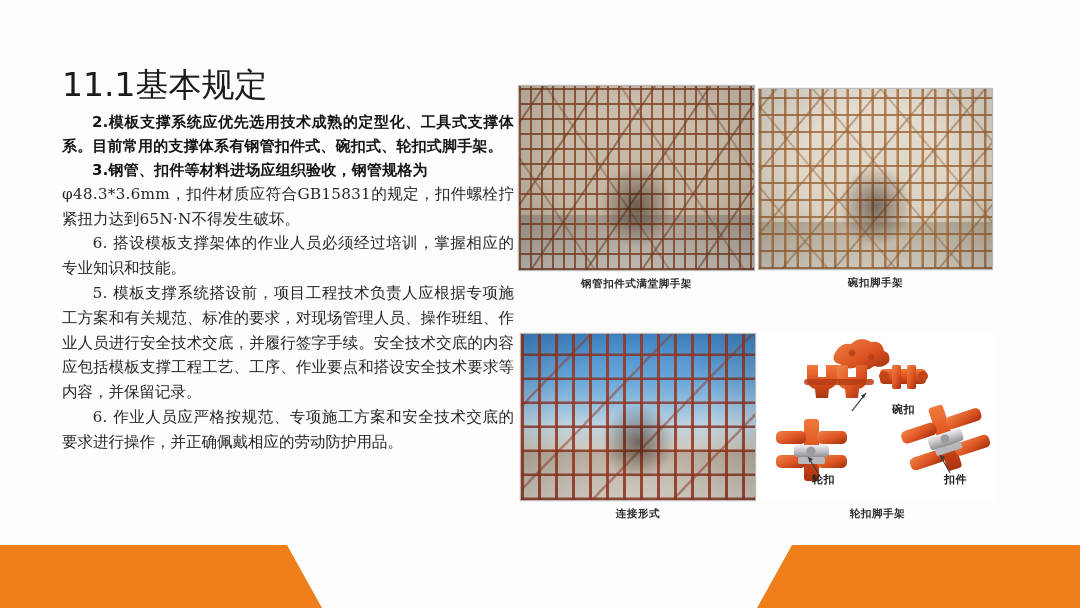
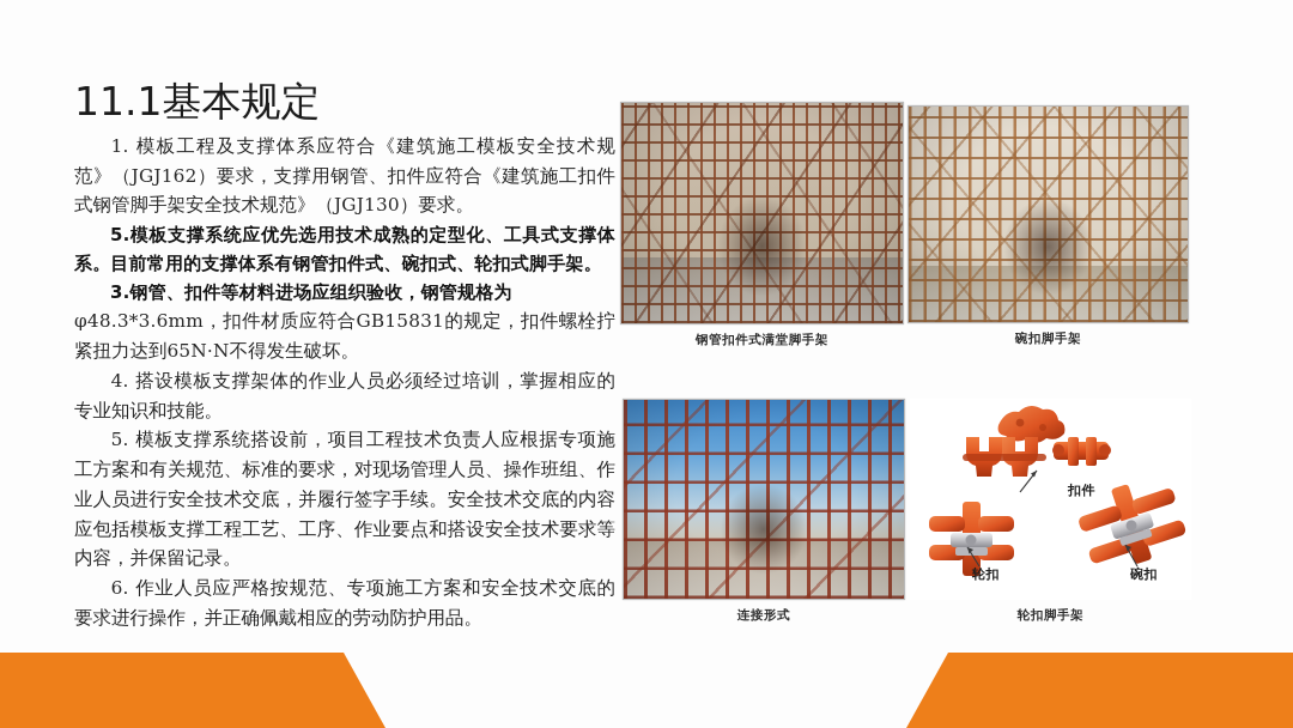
  11.1基本规定
+ 1. 模板工程及支撑体系应符合《建筑施工模板安全技术规范》（JGJ162）要求，支撑用钢管、扣件应符合《建筑施工扣件式钢管脚手架安全技术规范》（JGJ130）要求。
- 2.模板支撑系统应优先选用技术成熟的定型化、工具式支撑体系。目前常用的支撑体系有钢管扣件式、碗扣式、轮扣式脚手架。
+ 5.模板支撑系统应优先选用技术成熟的定型化、工具式支撑体系。目前常用的支撑体系有钢管扣件式、碗扣式、轮扣式脚手架。
  3.钢管、扣件等材料进场应组织验收，钢管规格为
  φ48.3*3.6mm，扣件材质应符合GB15831的规定，扣件螺栓拧紧扭力达到65N·N不得发生破坏。
- 6. 搭设模板支撑架体的作业人员必须经过培训，掌握相应的专业知识和技能。
+ 4. 搭设模板支撑架体的作业人员必须经过培训，掌握相应的专业知识和技能。
  5. 模板支撑系统搭设前，项目工程技术负责人应根据专项施工方案和有关规范、标准的要求，对现场管理人员、操作班组、作业人员进行安全技术交底，并履行签字手续。安全技术交底的内容应包括模板支撑工程工艺、工序、作业要点和搭设安全技术要求等内容，并保留记录。
  6. 作业人员应严格按规范、专项施工方案和安全技术交底的要求进行操作，并正确佩戴相应的劳动防护用品。
  钢管扣件式满堂脚手架
  碗扣脚手架
  连接形式
- 碗扣
+ 扣件
  轮扣
- 扣件
+ 碗扣
  轮扣脚手架
